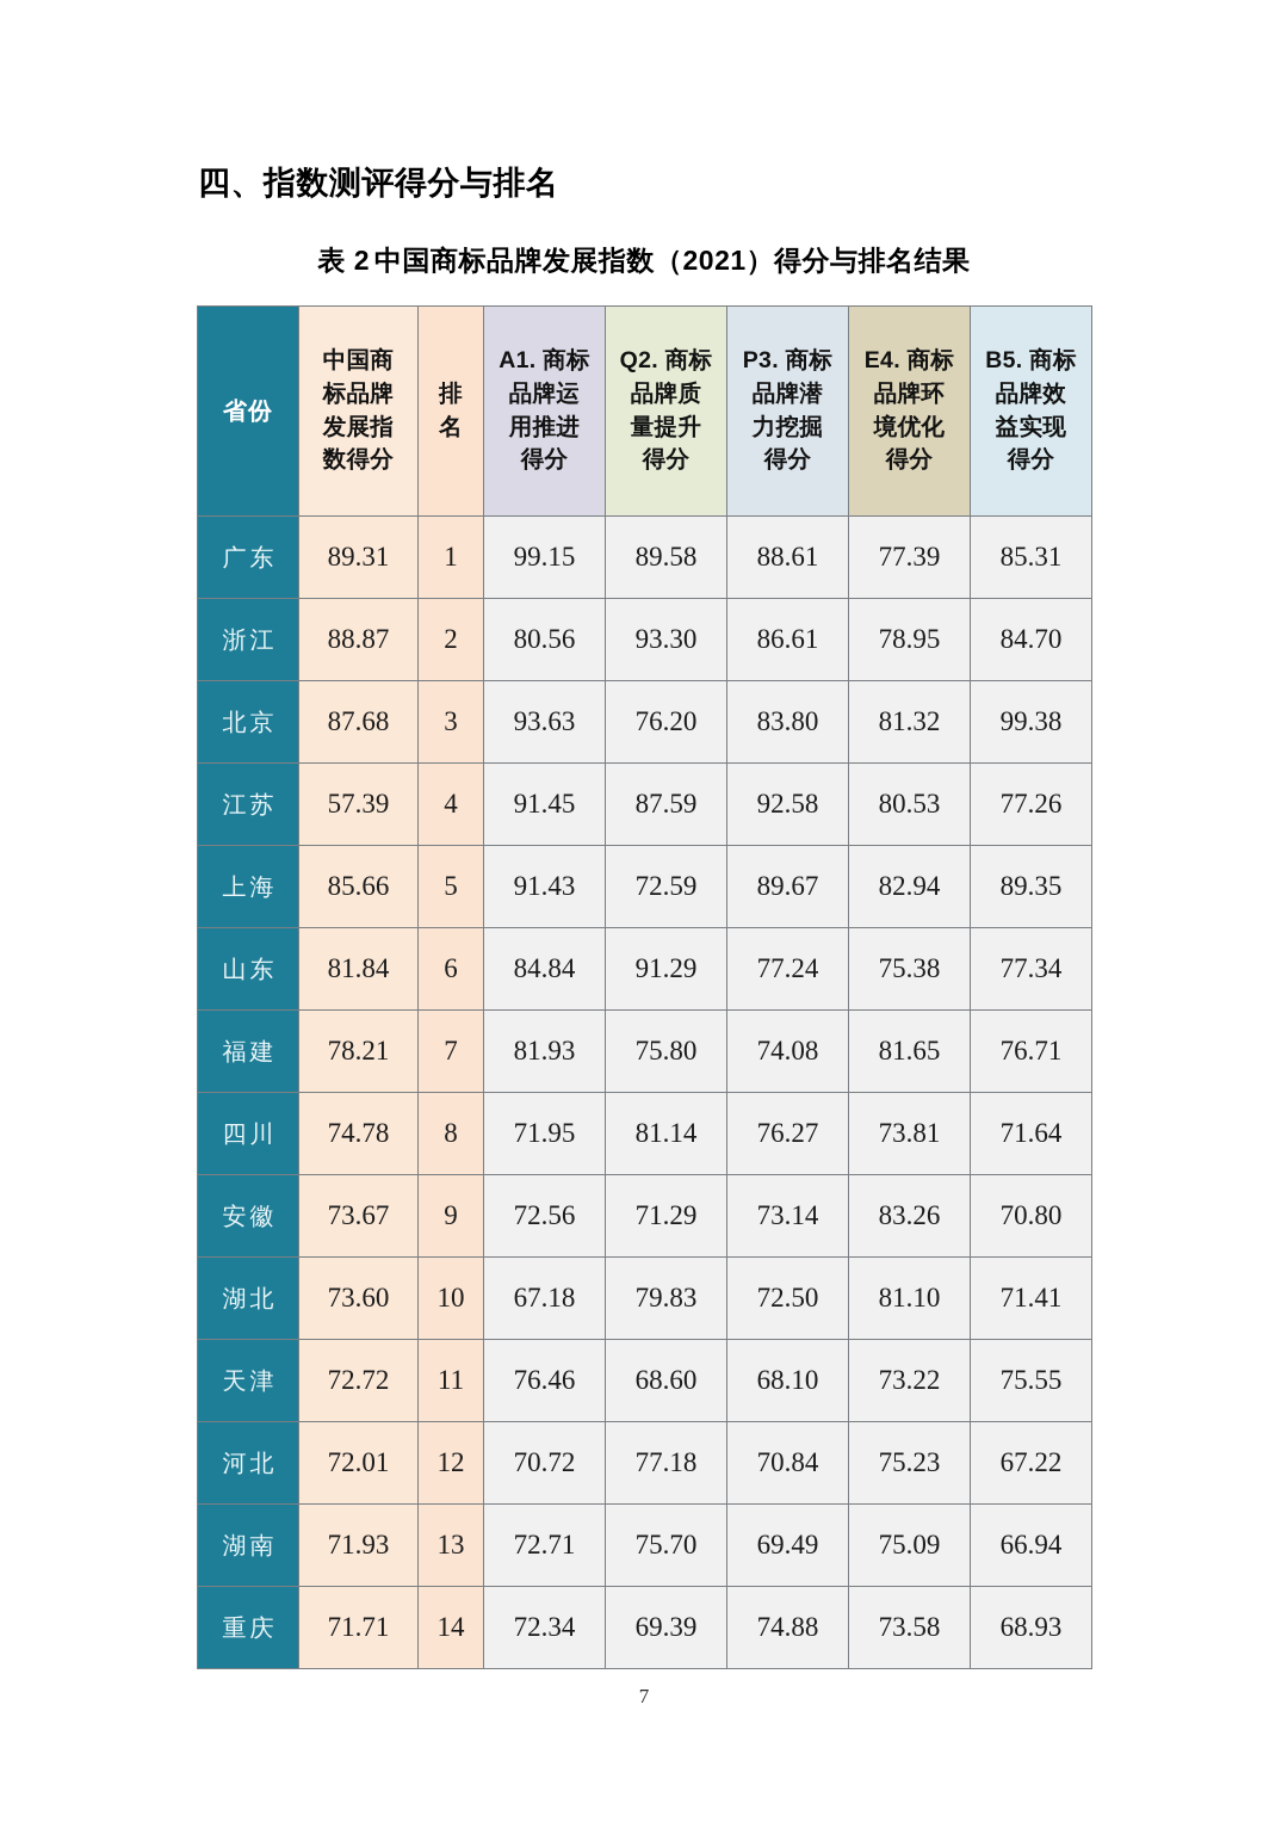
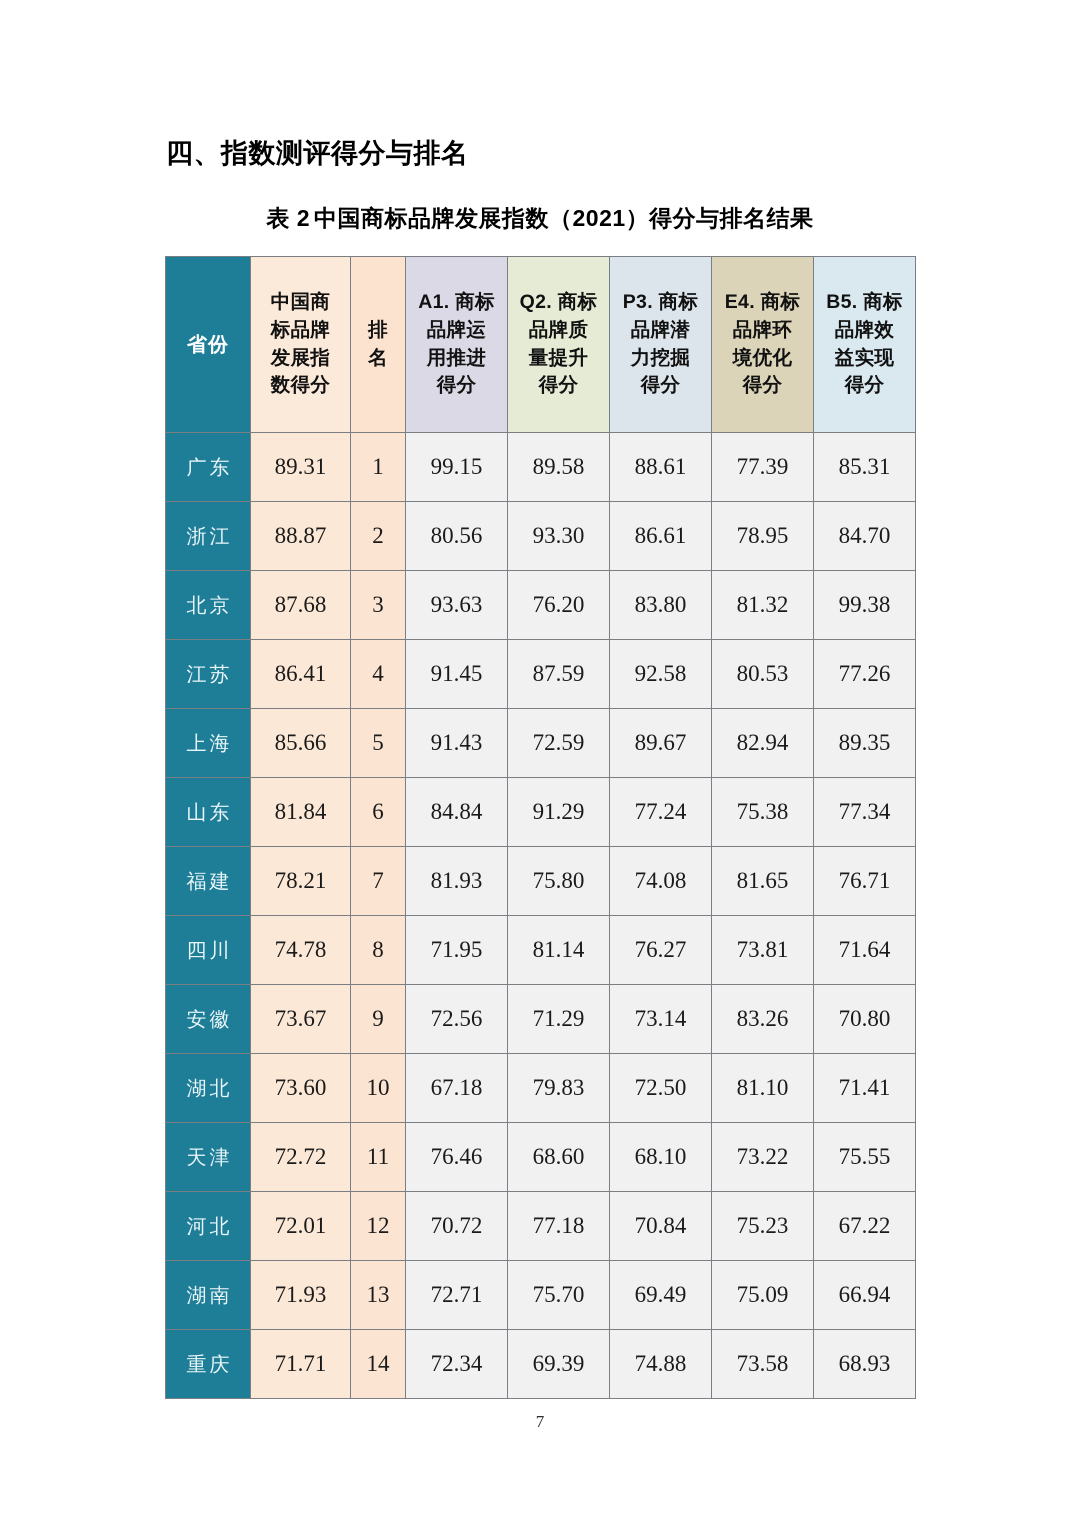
  四、指数测评得分与排名
  表 2 中国商标品牌发展指数（2021）得分与排名结果
  省份	中国商标品牌发展指数得分	排名	A1. 商标品牌运用推进得分	Q2. 商标品牌质量提升得分	P3. 商标品牌潜力挖掘得分	E4. 商标品牌环境优化得分	B5. 商标品牌效益实现得分
  广东	89.31	1	99.15	89.58	88.61	77.39	85.31
  浙江	88.87	2	80.56	93.30	86.61	78.95	84.70
  北京	87.68	3	93.63	76.20	83.80	81.32	99.38
- 江苏	57.39	4	91.45	87.59	92.58	80.53	77.26
+ 江苏	86.41	4	91.45	87.59	92.58	80.53	77.26
  上海	85.66	5	91.43	72.59	89.67	82.94	89.35
  山东	81.84	6	84.84	91.29	77.24	75.38	77.34
  福建	78.21	7	81.93	75.80	74.08	81.65	76.71
  四川	74.78	8	71.95	81.14	76.27	73.81	71.64
  安徽	73.67	9	72.56	71.29	73.14	83.26	70.80
  湖北	73.60	10	67.18	79.83	72.50	81.10	71.41
  天津	72.72	11	76.46	68.60	68.10	73.22	75.55
  河北	72.01	12	70.72	77.18	70.84	75.23	67.22
  湖南	71.93	13	72.71	75.70	69.49	75.09	66.94
  重庆	71.71	14	72.34	69.39	74.88	73.58	68.93
  7
